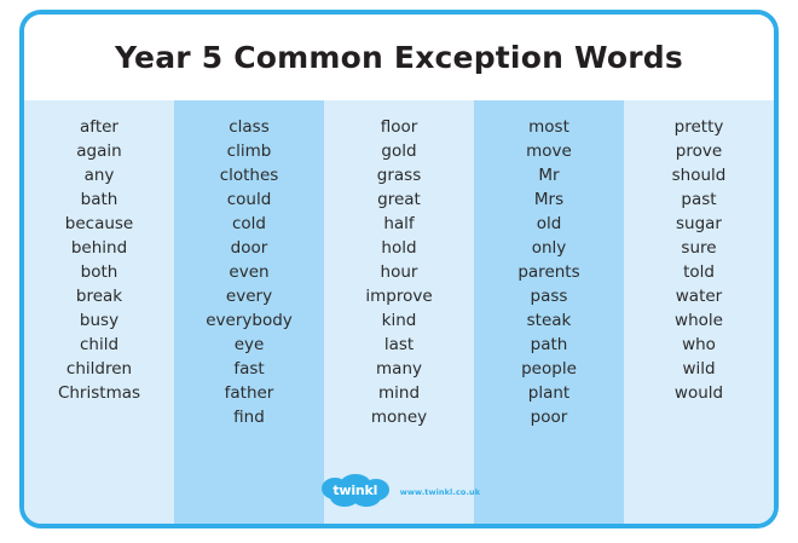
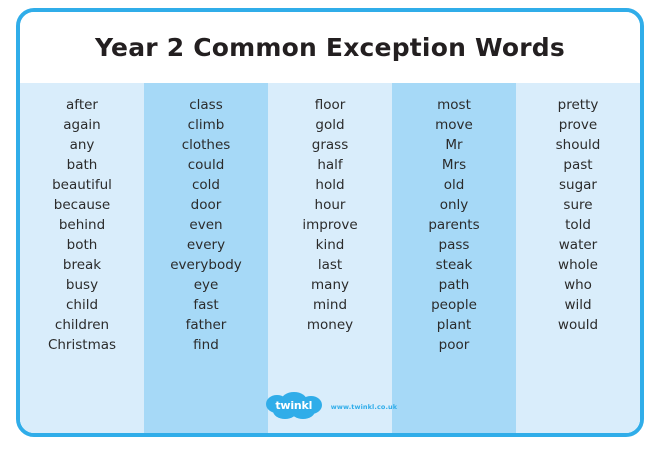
- Year 5 Common Exception Words
+ Year 2 Common Exception Words
  after
  again
  any
  bath
+ beautiful
  because
  behind
  both
  break
  busy
  child
  children
  Christmas
  class
  climb
  clothes
  could
  cold
  door
  even
  every
  everybody
  eye
  fast
  father
  find
  floor
  gold
  grass
- great
  half
  hold
  hour
  improve
  kind
  last
  many
  mind
  money
  most
  move
  Mr
  Mrs
  old
  only
  parents
  pass
  steak
  path
  people
  plant
  poor
  pretty
  prove
  should
  past
  sugar
  sure
  told
  water
  whole
  who
  wild
  would
  twinkl
  www.twinkl.co.uk
